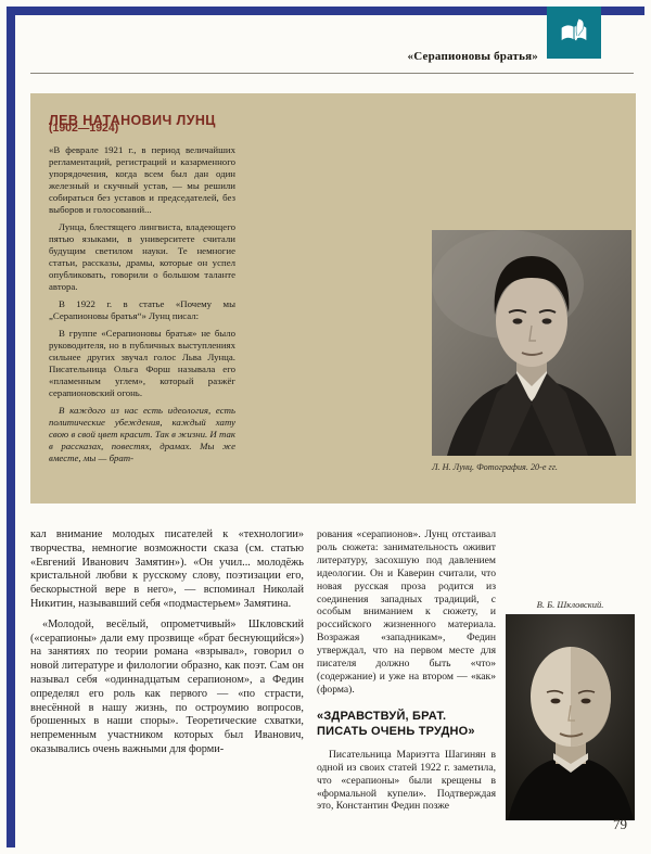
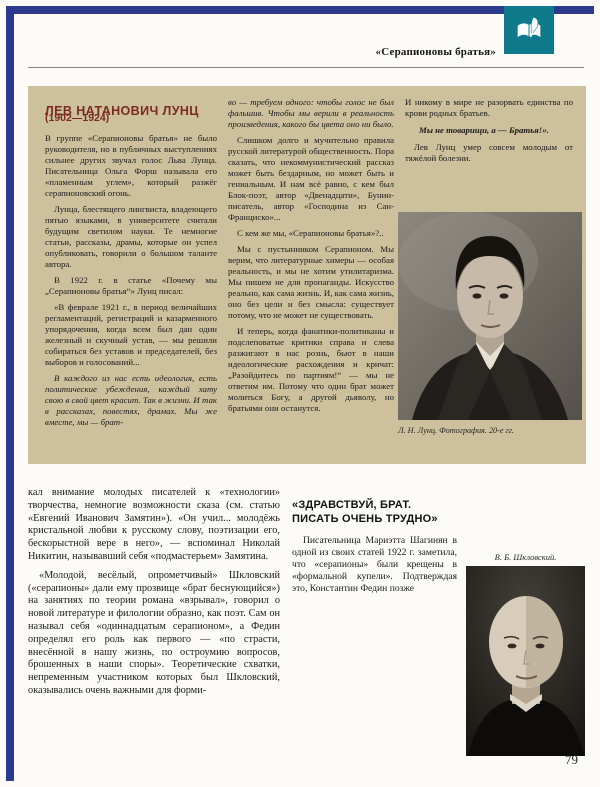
  «Серапионовы братья»
  ЛЕВ НАТАНОВИЧ ЛУНЦ
  (1902—1924)
- «В феврале 1921 г., в период величайших регламентаций, регистраций и казарменного упорядочения, когда всем был дан один железный и скучный устав, — мы решили собираться без уставов и председателей, без выборов и голосований...
+ В группе «Серапионовы братья» не было руководителя, но в публичных выступлениях сильнее других звучал голос Льва Лунца. Писательница Ольга Форш называла его «пламенным углем», который разжёг серапионовский огонь.
  Лунца, блестящего лингвиста, владеющего пятью языками, в университете считали будущим светилом науки. Те немногие статьи, рассказы, драмы, которые он успел опубликовать, говорили о большом таланте автора.
  В 1922 г. в статье «Почему мы „Серапионовы братья“» Лунц писал:
- В группе «Серапионовы братья» не было руководителя, но в публичных выступлениях сильнее других звучал голос Льва Лунца. Писательница Ольга Форш называла его «пламенным углем», который разжёг серапионовский огонь.
+ «В феврале 1921 г., в период величайших регламентаций, регистраций и казарменного упорядочения, когда всем был дан один железный и скучный устав, — мы решили собираться без уставов и председателей, без выборов и голосований...
  В каждого из нас есть идеология, есть политические убеждения, каждый хату свою в свой цвет красит. Так в жизни. И так в рассказах, повестях, драмах. Мы же вместе, мы — брат-
+ во — требуем одного: чтобы голос не был фальшив. Чтобы мы верили в реальность произведения, какого бы цвета оно ни было.
+ Слишком долго и мучительно правила русской литературой общественность. Пора сказать, что некоммунистический рассказ может быть бездарным, но может быть и гениальным. И нам всё равно, с кем был Блок-поэт, автор «Двенадцати», Бунин-писатель, автор «Господина из Сан-Франциско»...
+ С кем же мы, «Серапионовы братья»?..
+ Мы с пустынником Серапионом. Мы верим, что литературные химеры — особая реальность, и мы не хотим утилитаризма. Мы пишем не для пропаганды. Искусство реально, как сама жизнь. И, как сама жизнь, оно без цели и без смысла: существует потому, что не может не существовать.
+ И теперь, когда фанатики-политиканы и подслеповатые критики справа и слева разжигают в нас рознь, бьют в наши идеологические расхождения и кричат: „Разойдитесь по партиям!“ — мы не ответим им. Потому что один брат может молиться Богу, а другой дьяволу, но братьями они останутся.
+ И никому в мире не разорвать единства по крови родных братьев.
+ Мы не товарищи, а — Братья!».
+ Лев Лунц умер совсем молодым от тяжёлой болезни.
  Л. Н. Лунц. Фотография. 20-е гг.
  кал внимание молодых писателей к «технологии» творчества, немногие возможности сказа (см. статью «Евгений Иванович Замятин»). «Он учил... молодёжь кристальной любви к русскому слову, поэтизации его, бескорыстной вере в него», — вспоминал Николай Никитин, называвший себя «подмастерьем» Замятина.
- «Молодой, весёлый, опрометчивый» Шкловский («серапионы» дали ему прозвище «брат беснующийся») на занятиях по теории романа «взрывал», говорил о новой литературе и филологии образно, как поэт. Сам он называл себя «одиннадцатым серапионом», а Федин определял его роль как первого — «по страсти, внесённой в нашу жизнь, по остроумию вопросов, брошенных в наши споры». Теоретические схватки, непременным участником которых был Иванович, оказывались очень важными для форми-
+ «Молодой, весёлый, опрометчивый» Шкловский («серапионы» дали ему прозвище «брат беснующийся») на занятиях по теории романа «взрывал», говорил о новой литературе и филологии образно, как поэт. Сам он называл себя «одиннадцатым серапионом», а Федин определял его роль как первого — «по страсти, внесённой в нашу жизнь, по остроумию вопросов, брошенных в наши споры». Теоретические схватки, непременным участником которых был Шкловский, оказывались очень важными для форми-
- рования «серапионов». Лунц отстаивал роль сюжета: занимательность оживит литературу, засохшую под давлением идеологии. Он и Каверин считали, что новая русская проза родится из соединения западных традиций, с особым вниманием к сюжету, и российского жизненного материала. Возражая «западникам», Федин утверждал, что на первом месте для писателя должно быть «что» (содержание) и уже на втором — «как» (форма).
  «ЗДРАВСТВУЙ, БРАТ.
  ПИСАТЬ ОЧЕНЬ ТРУДНО»
  Писательница Мариэтта Шагинян в одной из своих статей 1922 г. заметила, что «серапионы» были крещены в «формальной купели». Подтверждая это, Константин Федин позже
  В. Б. Шкловский.
  79
